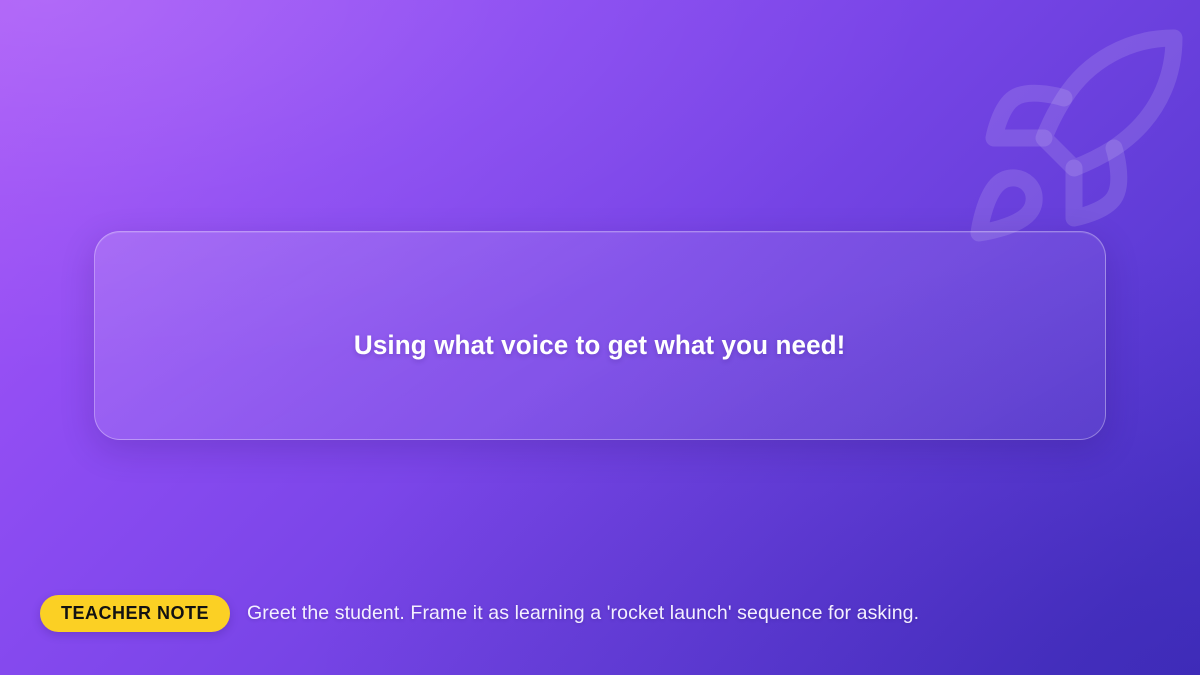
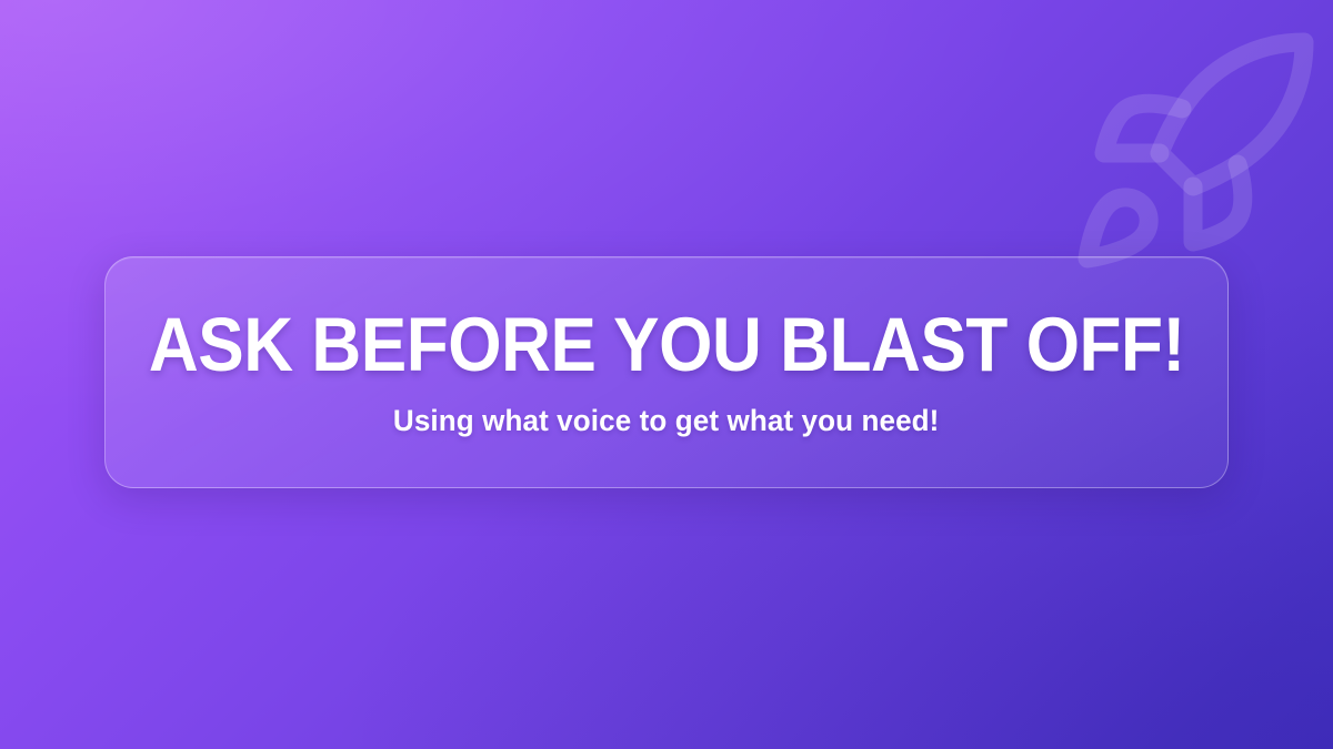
+ ASK BEFORE YOU BLAST OFF!
  Using what voice to get what you need!
- TEACHER NOTE
- Greet the student. Frame it as learning a 'rocket launch' sequence for asking.
